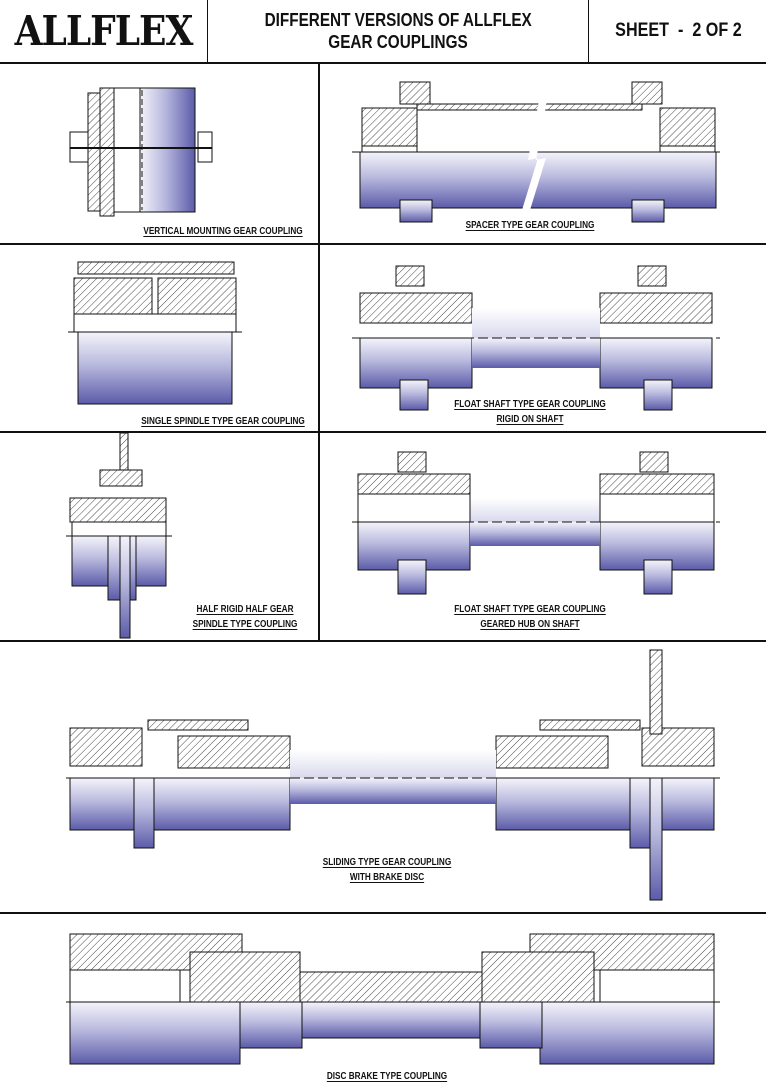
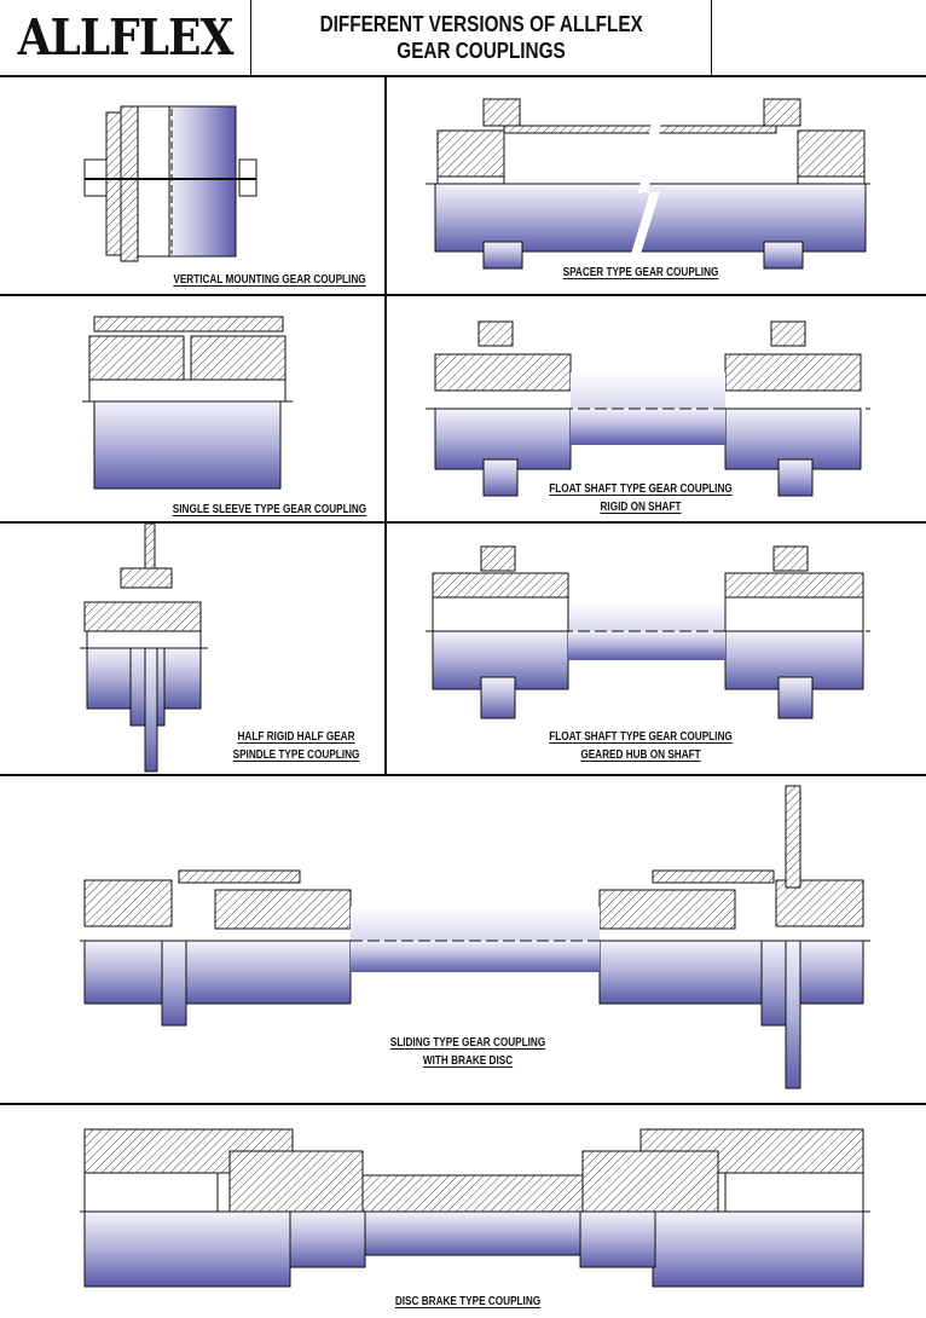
  ALLFLEX
  DIFFERENT VERSIONS OF ALLFLEX
  GEAR COUPLINGS
- SHEET - 2 OF 2
  VERTICAL MOUNTING GEAR COUPLING
  SPACER TYPE GEAR COUPLING
- SINGLE SPINDLE TYPE GEAR COUPLING
+ SINGLE SLEEVE TYPE GEAR COUPLING
  FLOAT SHAFT TYPE GEAR COUPLING
  RIGID ON SHAFT
  HALF RIGID HALF GEAR
  SPINDLE TYPE COUPLING
  FLOAT SHAFT TYPE GEAR COUPLING
  GEARED HUB ON SHAFT
  SLIDING TYPE GEAR COUPLING
  WITH BRAKE DISC
  DISC BRAKE TYPE COUPLING
